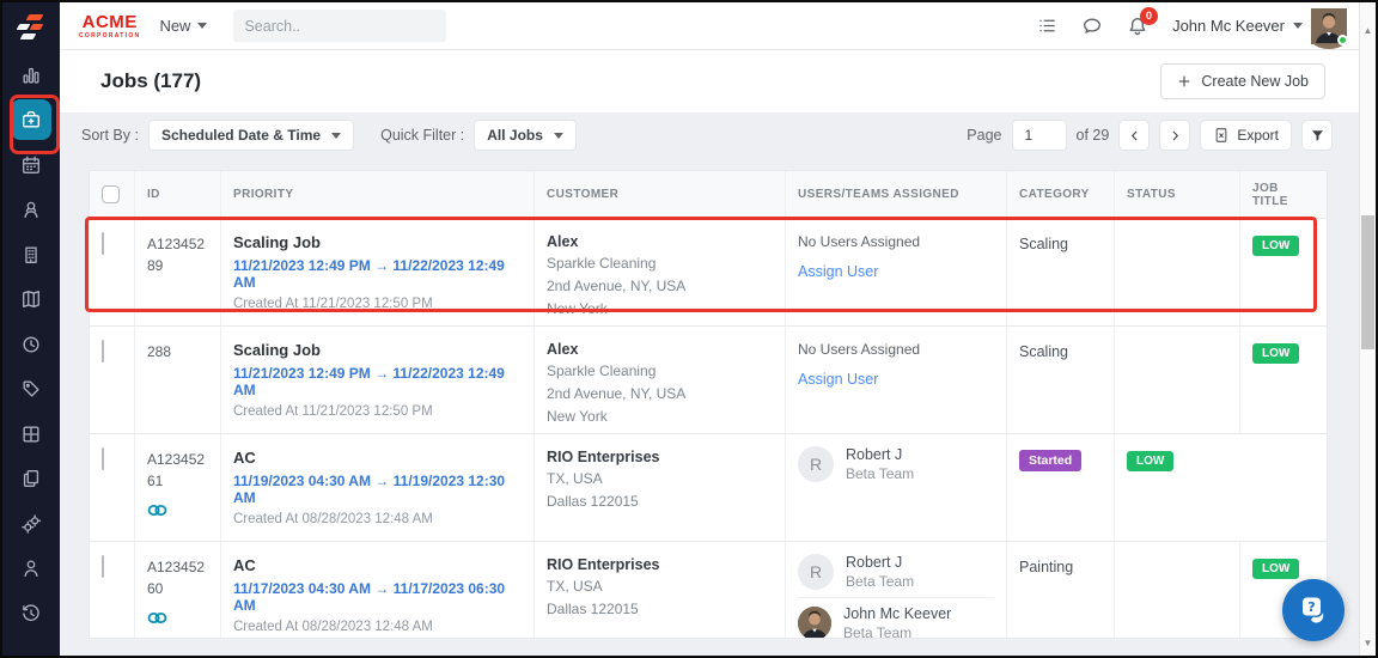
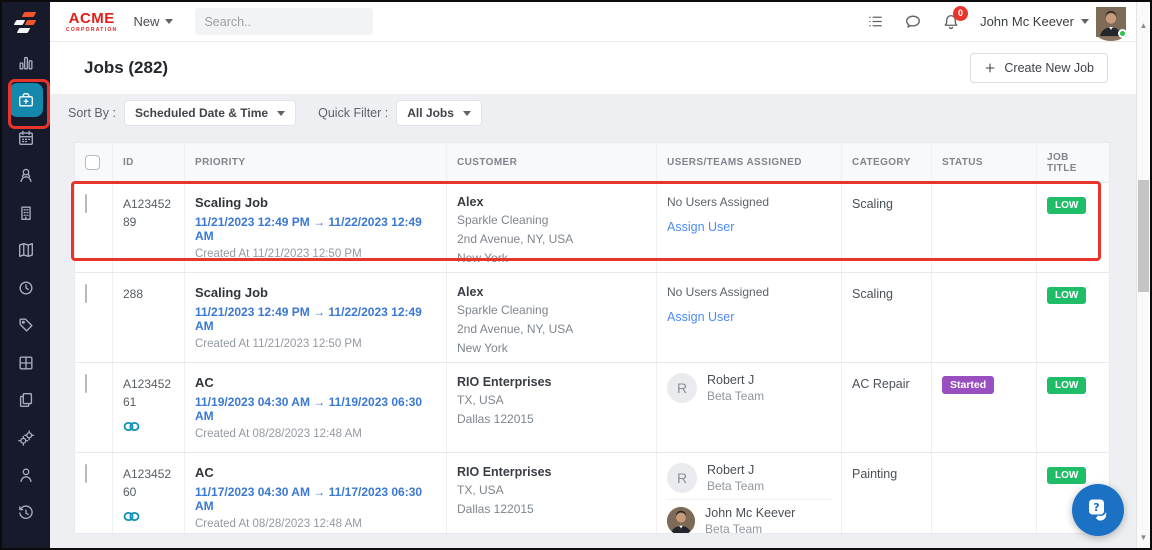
  ACME
  New
  Search..
  0
  John Mc Keever
- Jobs (177)
+ Jobs (282)
  Create New Job
  Sort By :
  Scheduled Date & Time
  Quick Filter :
  All Jobs
- Page
- 1
- of 29
- Export
  ID
  PRIORITY
  CUSTOMER
  USERS/TEAMS ASSIGNED
  CATEGORY
  STATUS
  JOB TITLE
  A12345289
  Scaling Job
  11/21/2023 12:49 PM → 11/22/2023 12:49 AM
  Created At 11/21/2023 12:50 PM
  Alex
  Sparkle Cleaning
  2nd Avenue, NY, USA
  New York
  No Users Assigned
  Assign User
  Scaling
  LOW
  288
  Scaling Job
  11/21/2023 12:49 PM → 11/22/2023 12:49 AM
  Created At 11/21/2023 12:50 PM
  Alex
  Sparkle Cleaning
  2nd Avenue, NY, USA
  New York
  No Users Assigned
  Assign User
  Scaling
  LOW
  A12345261
  AC
- 11/19/2023 04:30 AM → 11/19/2023 12:30 AM
+ 11/19/2023 04:30 AM → 11/19/2023 06:30 AM
  Created At 08/28/2023 12:48 AM
  RIO Enterprises
  TX, USA
  Dallas 122015
  R
  Robert J
  Beta Team
+ AC Repair
  Started
  LOW
  A12345260
  AC
  11/17/2023 04:30 AM → 11/17/2023 06:30 AM
  Created At 08/28/2023 12:48 AM
  RIO Enterprises
  TX, USA
  Dallas 122015
  R
  Robert J
  Beta Team
  John Mc Keever
  Beta Team
  Painting
  LOW
  ?
  ▲
  ▼
